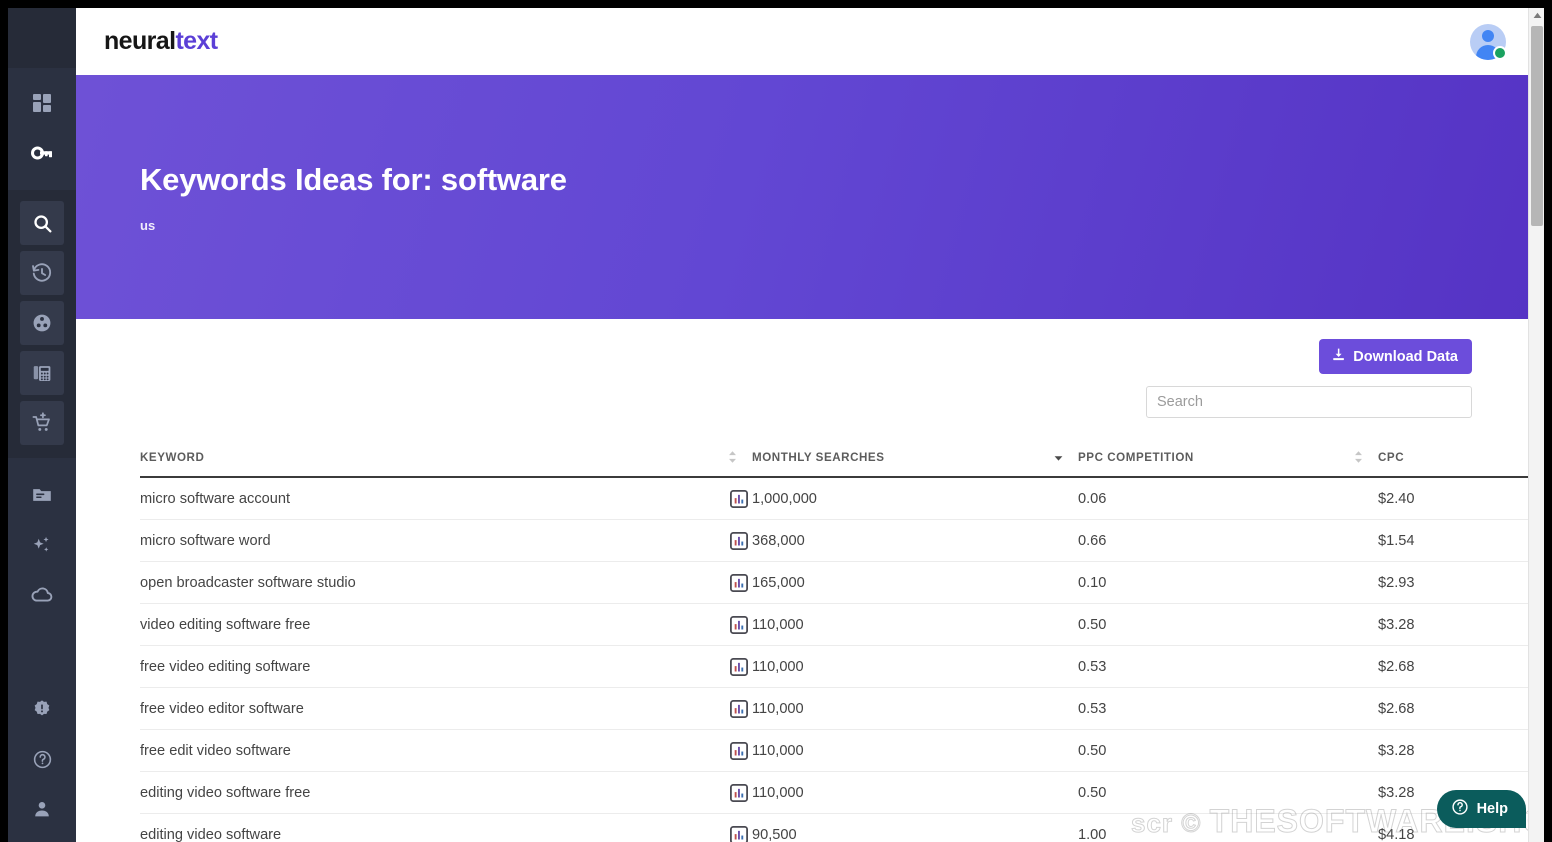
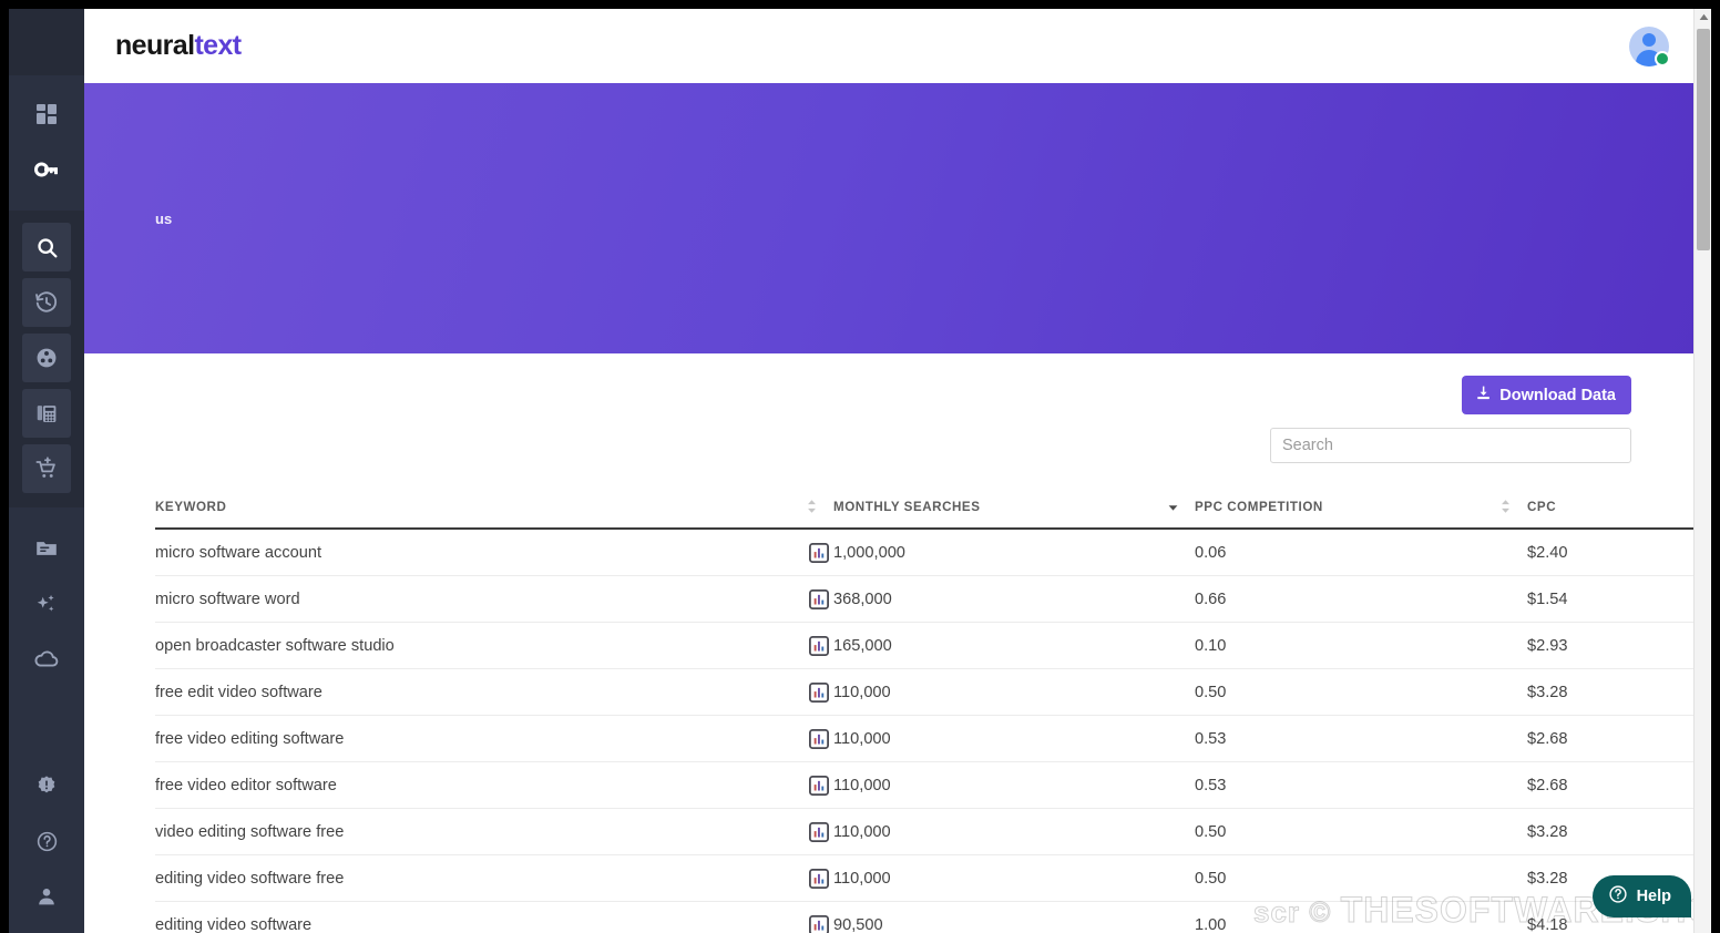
  neuraltext
- Keywords Ideas for: software
  us
  Download Data
  Search
  KEYWORD	MONTHLY SEARCHES	PPC COMPETITION	CPC
  micro software account	1,000,000	0.06	$2.40
  micro software word	368,000	0.66	$1.54
  open broadcaster software studio	165,000	0.10	$2.93
- video editing software free	110,000	0.50	$3.28
+ free edit video software	110,000	0.50	$3.28
  free video editing software	110,000	0.53	$2.68
  free video editor software	110,000	0.53	$2.68
- free edit video software	110,000	0.50	$3.28
+ video editing software free	110,000	0.50	$3.28
  editing video software free	110,000	0.50	$3.28
  editing video software	90,500	1.00	$4.18
  scr © THESOFTWAR
  Help
